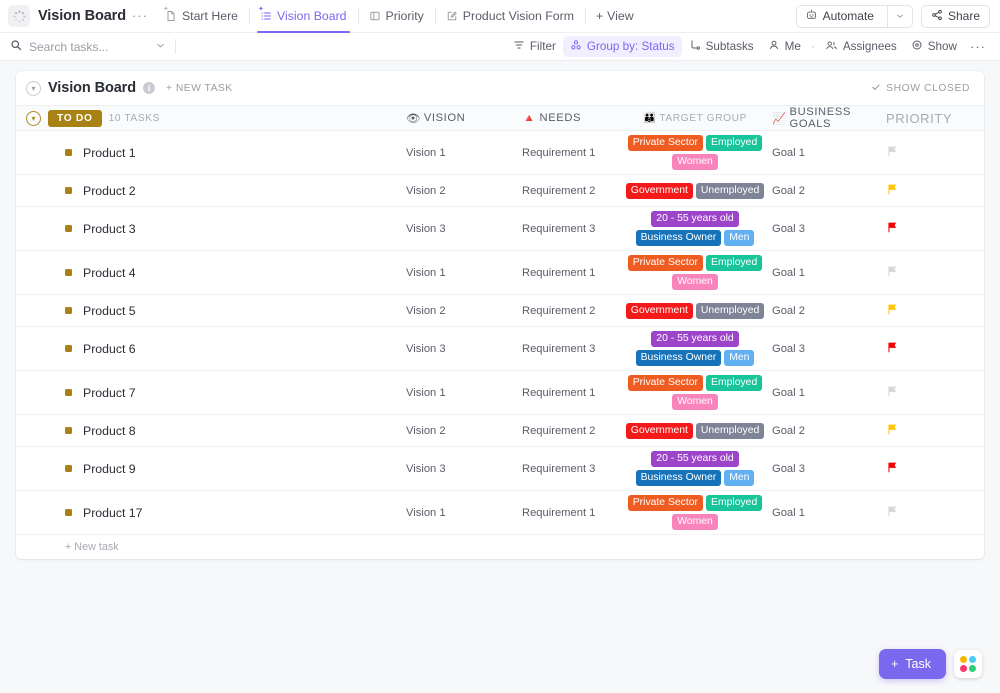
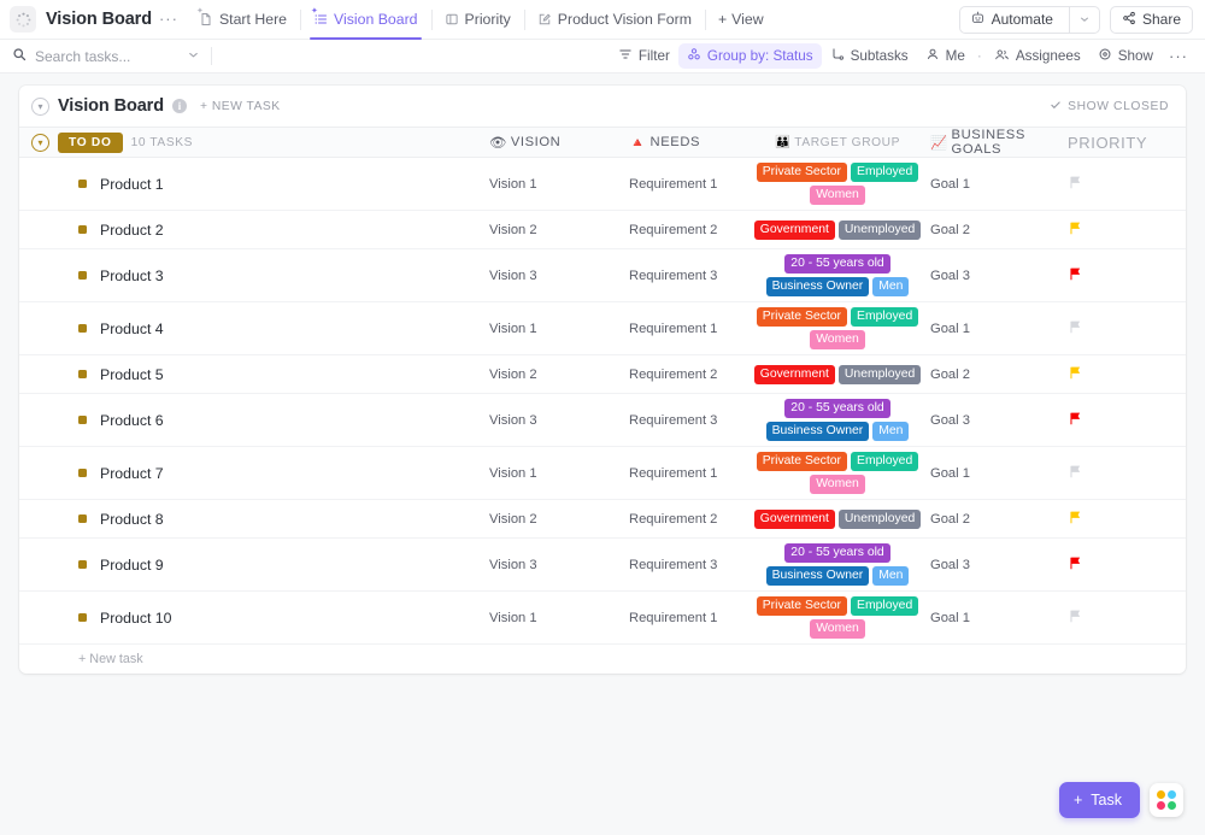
  Vision Board
  ···
  Start Here
  Vision Board
  Priority
  Product Vision Form
  +
  View
  Automate
  Share
  Search tasks...
  Filter
  Group by: Status
  Subtasks
  Me
  ·
  Assignees
  Show
  ···
  ▾
  Vision Board
  i
  + NEW TASK
  SHOW CLOSED
  ▾
  TO DO
  10 TASKS
  👁
  VISION
  🔺
  NEEDS
  👪
  TARGET GROUP
  📈
  BUSINESS GOALS
  PRIORITY
  Product 1
  Vision 1
  Requirement 1
  Private Sector
  Employed
  Women
  Goal 1
  Product 2
  Vision 2
  Requirement 2
  Government
  Unemployed
  Goal 2
  Product 3
  Vision 3
  Requirement 3
  20 - 55 years old
  Business Owner
  Men
  Goal 3
  Product 4
  Vision 1
  Requirement 1
  Private Sector
  Employed
  Women
  Goal 1
  Product 5
  Vision 2
  Requirement 2
  Government
  Unemployed
  Goal 2
  Product 6
  Vision 3
  Requirement 3
  20 - 55 years old
  Business Owner
  Men
  Goal 3
  Product 7
  Vision 1
  Requirement 1
  Private Sector
  Employed
  Women
  Goal 1
  Product 8
  Vision 2
  Requirement 2
  Government
  Unemployed
  Goal 2
  Product 9
  Vision 3
  Requirement 3
  20 - 55 years old
  Business Owner
  Men
  Goal 3
- Product 17
+ Product 10
  Vision 1
  Requirement 1
  Private Sector
  Employed
  Women
  Goal 1
  + New task
  +
  Task
